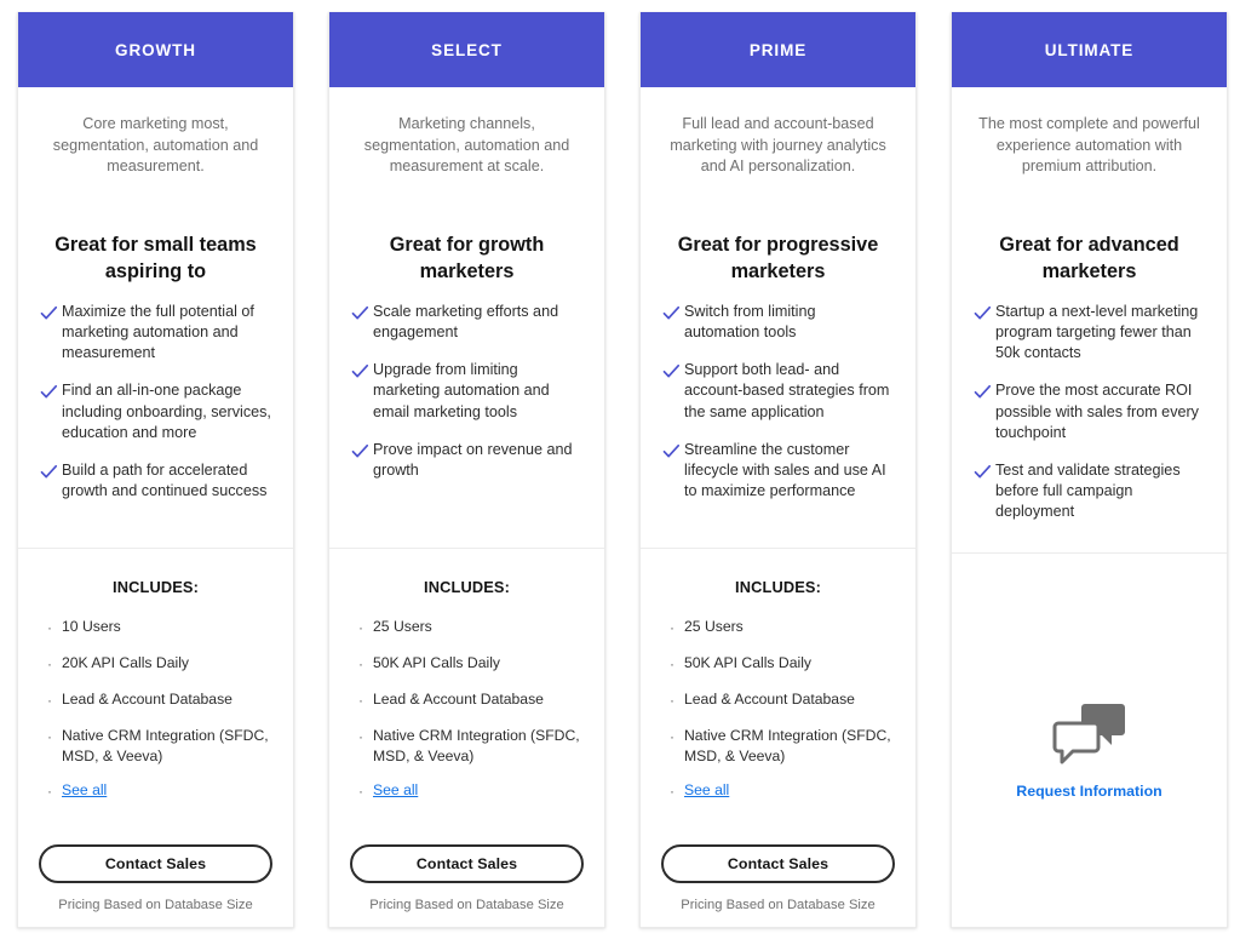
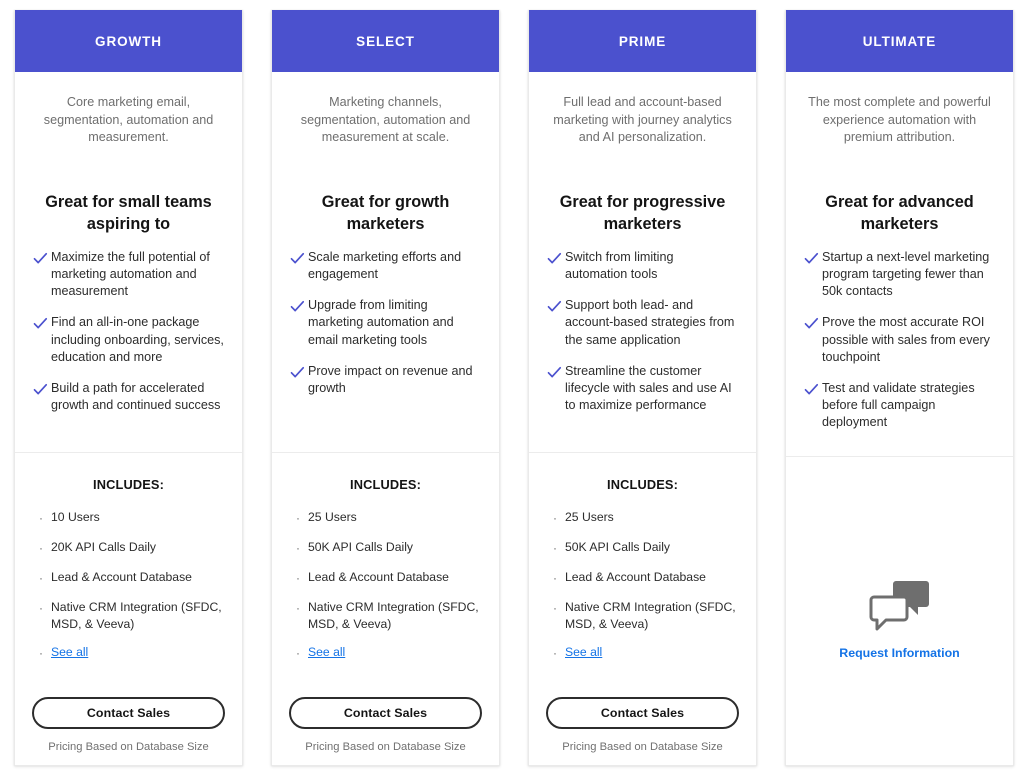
  GROWTH
- Core marketing most, segmentation, automation and measurement.
+ Core marketing email, segmentation, automation and measurement.
  Great for small teams aspiring to
  Maximize the full potential of marketing automation and measurement
  Find an all-in-one package including onboarding, services, education and more
  Build a path for accelerated growth and continued success
  INCLUDES:
  ·
  10 Users
  ·
  20K API Calls Daily
  ·
  Lead & Account Database
  ·
  Native CRM Integration (SFDC, MSD, & Veeva)
  ·
  See all
  Contact Sales
  Pricing Based on Database Size
  SELECT
  Marketing channels, segmentation, automation and measurement at scale.
  Great for growth marketers
  Scale marketing efforts and engagement
  Upgrade from limiting marketing automation and email marketing tools
  Prove impact on revenue and growth
  INCLUDES:
  ·
  25 Users
  ·
  50K API Calls Daily
  ·
  Lead & Account Database
  ·
  Native CRM Integration (SFDC, MSD, & Veeva)
  ·
  See all
  Contact Sales
  Pricing Based on Database Size
  PRIME
  Full lead and account-based marketing with journey analytics and AI personalization.
  Great for progressive marketers
  Switch from limiting automation tools
  Support both lead- and account-based strategies from the same application
  Streamline the customer lifecycle with sales and use AI to maximize performance
  INCLUDES:
  ·
  25 Users
  ·
  50K API Calls Daily
  ·
  Lead & Account Database
  ·
  Native CRM Integration (SFDC, MSD, & Veeva)
  ·
  See all
  Contact Sales
  Pricing Based on Database Size
  ULTIMATE
  The most complete and powerful experience automation with premium attribution.
  Great for advanced marketers
  Startup a next-level marketing program targeting fewer than 50k contacts
  Prove the most accurate ROI possible with sales from every touchpoint
  Test and validate strategies before full campaign deployment
  Request Information
